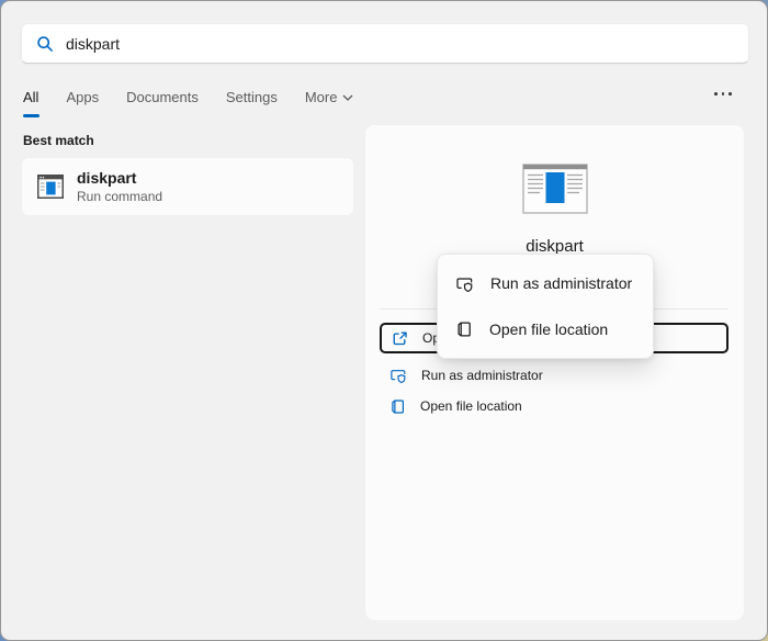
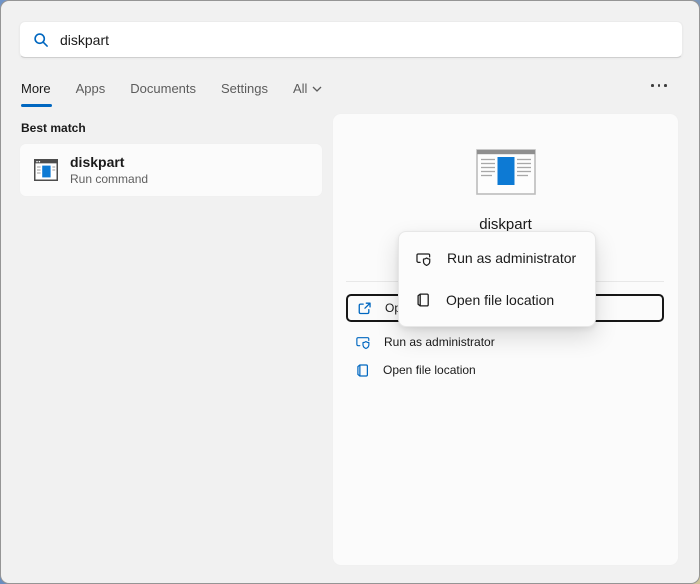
  diskpart
- All
+ More
  Apps
  Documents
  Settings
- More
+ All
  Best match
  diskpart
  Run command
  diskpart
  Run as administrator
  Open file location
  Run as administrator
  Open file location
